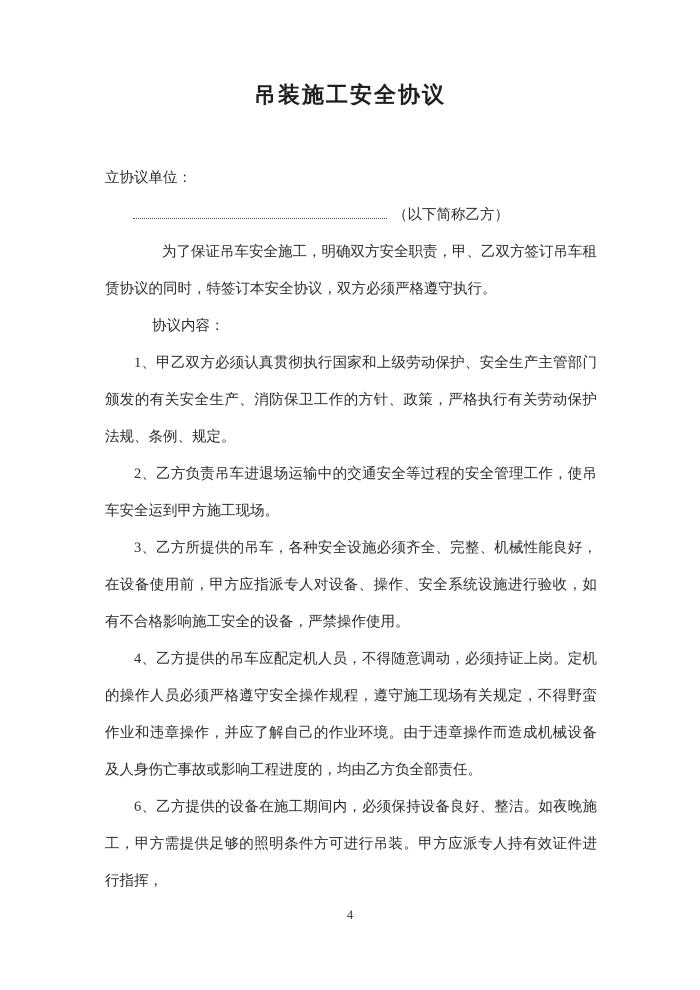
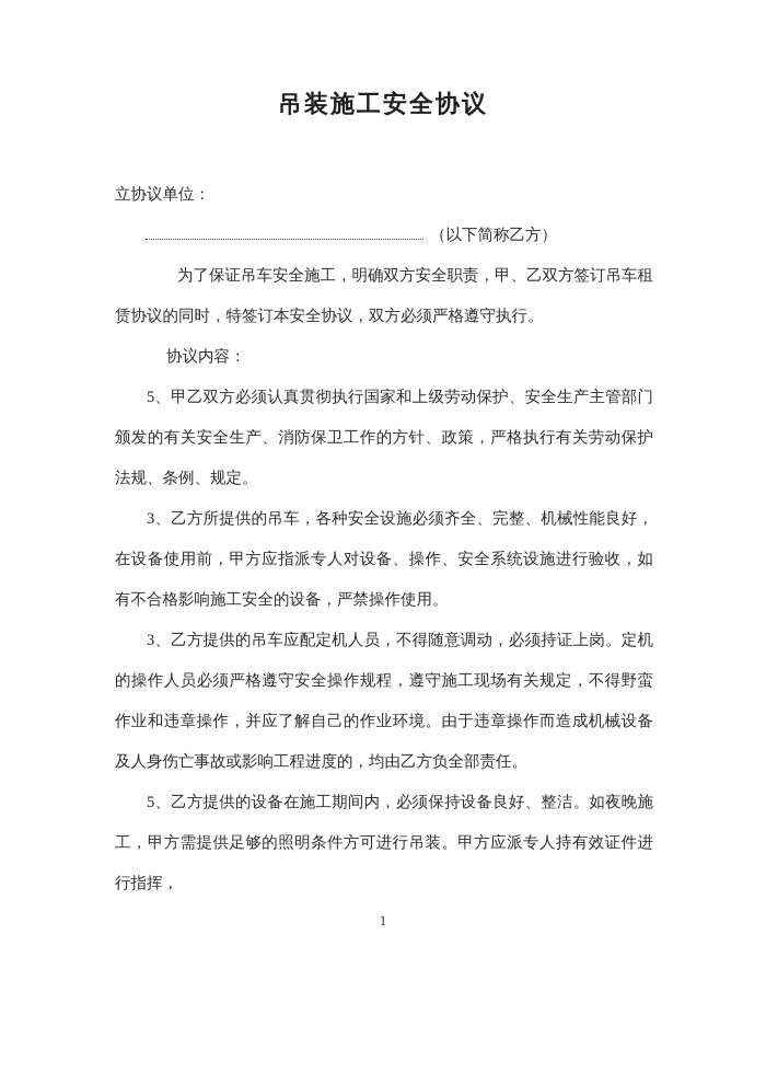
  吊装施工安全协议
  立协议单位：
  （以下简称乙方）
  为了保证吊车安全施工，明确双方安全职责，甲、乙双方签订吊车租赁协议的同时，特签订本安全协议，双方必须严格遵守执行。
  协议内容：
- 1、甲乙双方必须认真贯彻执行国家和上级劳动保护、安全生产主管部门颁发的有关安全生产、消防保卫工作的方针、政策，严格执行有关劳动保护法规、条例、规定。
+ 5、甲乙双方必须认真贯彻执行国家和上级劳动保护、安全生产主管部门颁发的有关安全生产、消防保卫工作的方针、政策，严格执行有关劳动保护法规、条例、规定。
- 2、乙方负责吊车进退场运输中的交通安全等过程的安全管理工作，使吊车安全运到甲方施工现场。
  3、乙方所提供的吊车，各种安全设施必须齐全、完整、机械性能良好，在设备使用前，甲方应指派专人对设备、操作、安全系统设施进行验收，如有不合格影响施工安全的设备，严禁操作使用。
- 4、乙方提供的吊车应配定机人员，不得随意调动，必须持证上岗。定机的操作人员必须严格遵守安全操作规程，遵守施工现场有关规定，不得野蛮作业和违章操作，并应了解自己的作业环境。由于违章操作而造成机械设备及人身伤亡事故或影响工程进度的，均由乙方负全部责任。
+ 3、乙方提供的吊车应配定机人员，不得随意调动，必须持证上岗。定机的操作人员必须严格遵守安全操作规程，遵守施工现场有关规定，不得野蛮作业和违章操作，并应了解自己的作业环境。由于违章操作而造成机械设备及人身伤亡事故或影响工程进度的，均由乙方负全部责任。
- 6、乙方提供的设备在施工期间内，必须保持设备良好、整洁。如夜晚施工，甲方需提供足够的照明条件方可进行吊装。甲方应派专人持有效证件进行指挥，
+ 5、乙方提供的设备在施工期间内，必须保持设备良好、整洁。如夜晚施工，甲方需提供足够的照明条件方可进行吊装。甲方应派专人持有效证件进行指挥，
- 4
+ 1
